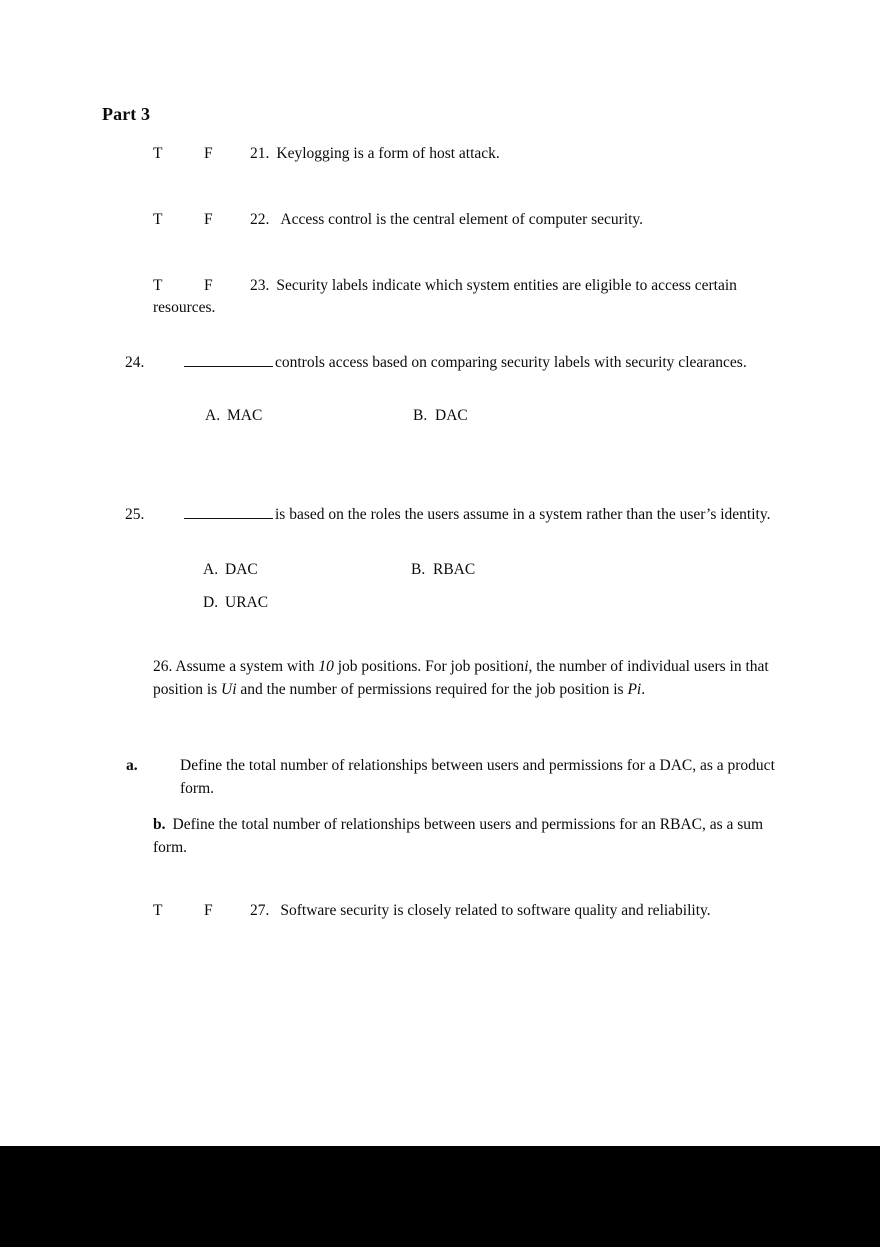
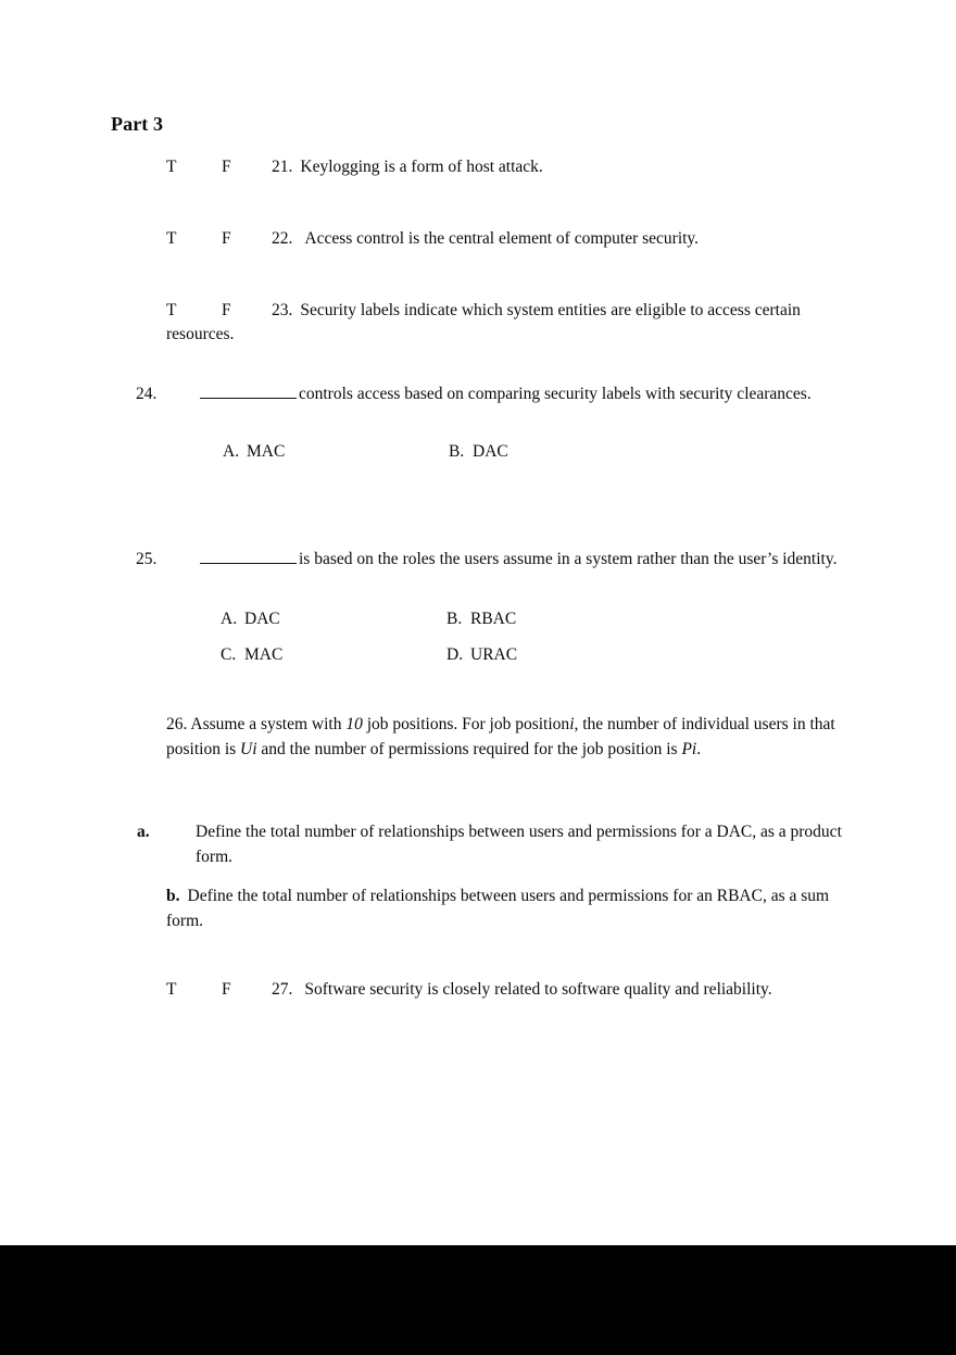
  Part 3
  T F 21. Keylogging is a form of host attack.
  T F 22. Access control is the central element of computer security.
  T F 23. Security labels indicate which system entities are eligible to access certain resources.
  24. controls access based on comparing security labels with security clearances.
  A. MAC
  B. DAC
  25. is based on the roles the users assume in a system rather than the user’s identity.
  A. DAC
  B. RBAC
+ C. MAC
  D. URAC
  26. Assume a system with 10 job positions. For job positioni, the number of individual users in that position is Ui and the number of permissions required for the job position is Pi.
  a. Define the total number of relationships between users and permissions for a DAC, as a product form.
  b. Define the total number of relationships between users and permissions for an RBAC, as a sum form.
  T F 27. Software security is closely related to software quality and reliability.
